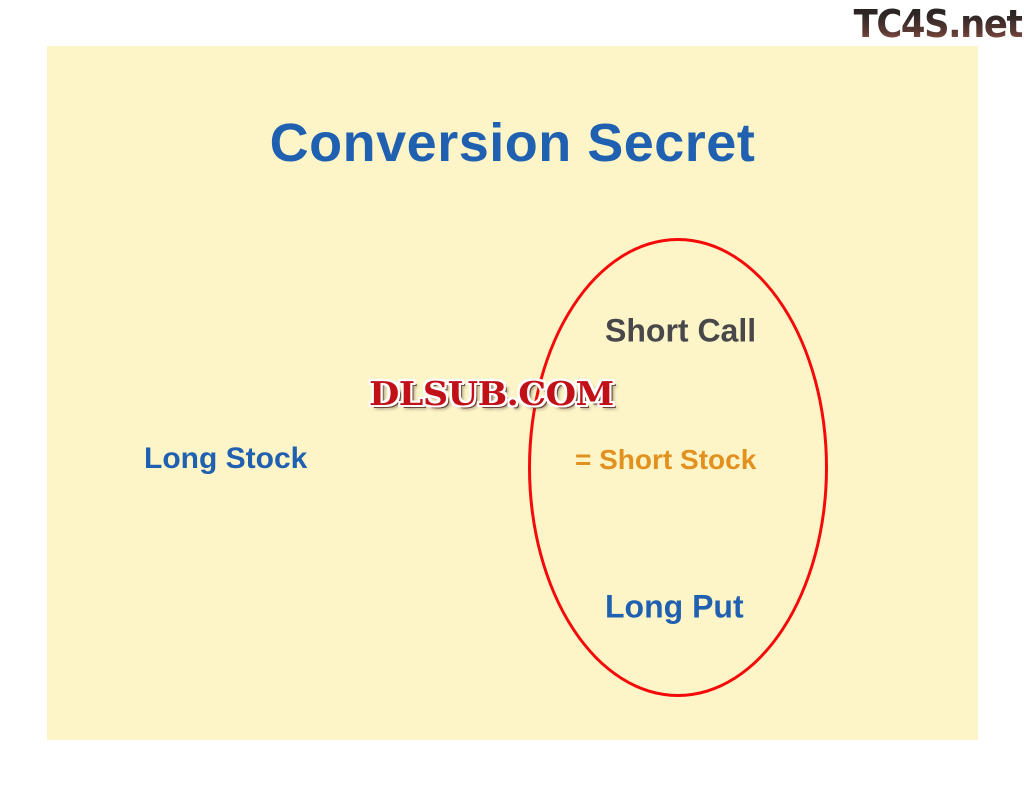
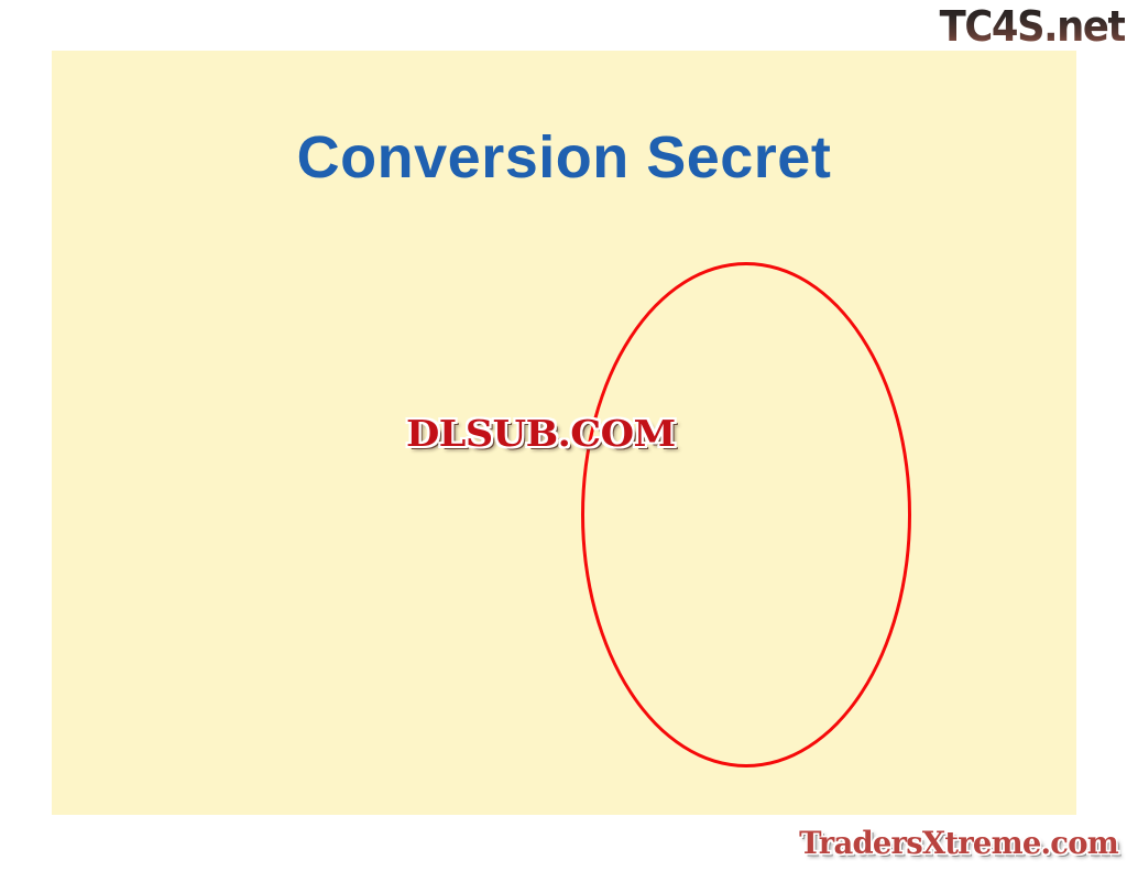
  TC4S.net
  Conversion Secret
- Short Call
- Long Stock
- = Short Stock
- Long Put
  DLSUB.COM
+ TradersXtreme.com
